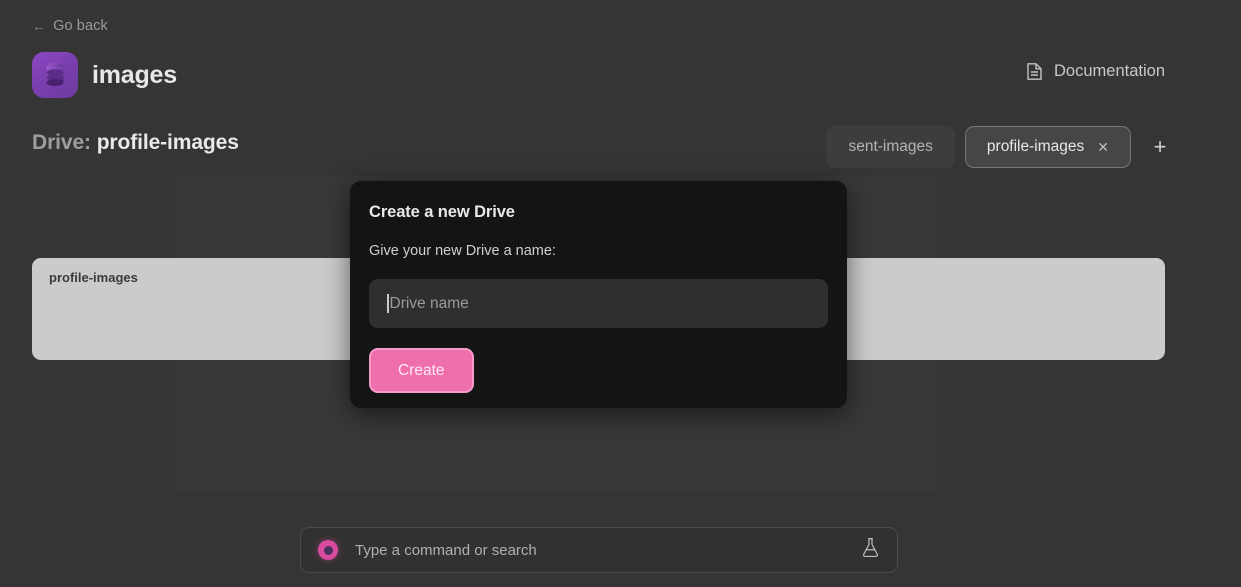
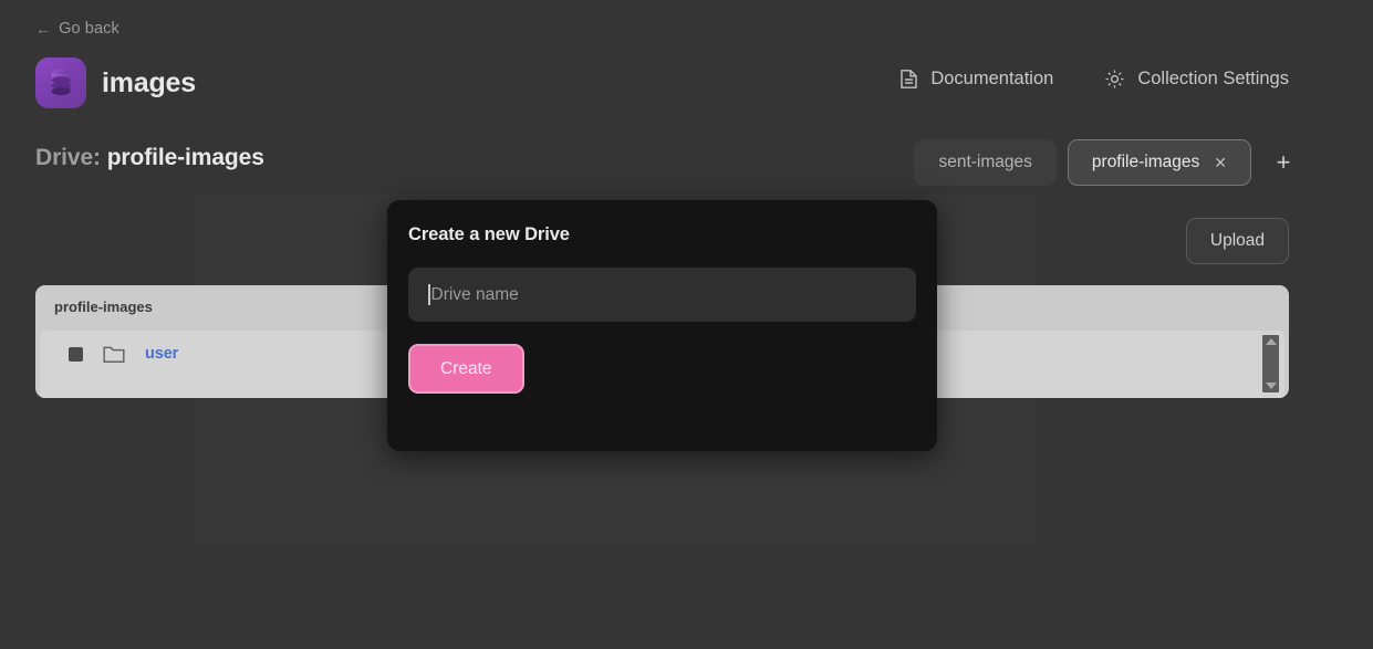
  ←
  Go back
  images
  Documentation
+ Collection Settings
  Drive: profile-images
  sent-images
  profile-images
  ✕
  +
+ Upload
  profile-images
+ user
  Create a new Drive
- Give your new Drive a name:
  Drive name
  Create
- Type a command or search
